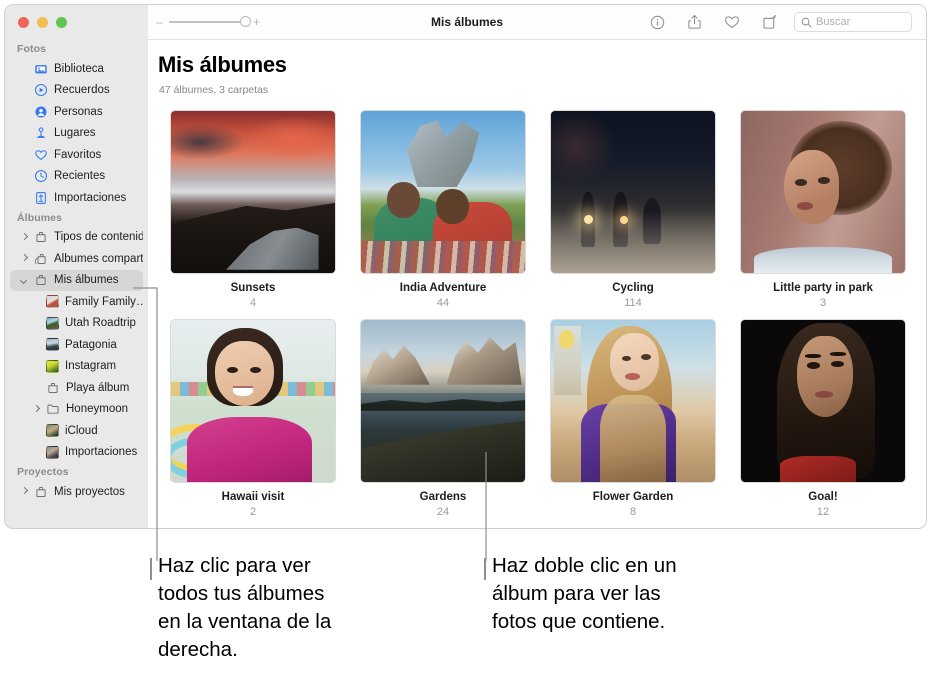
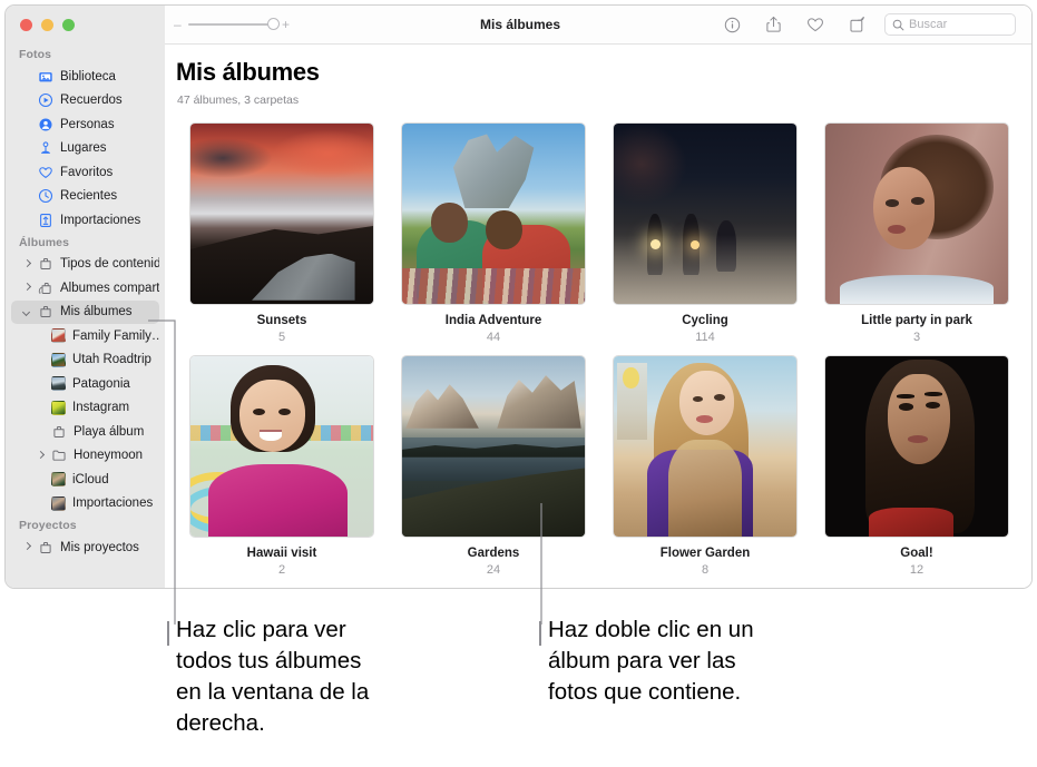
  Fotos
  Biblioteca
  Recuerdos
  Personas
  Lugares
  Favoritos
  Recientes
  Importaciones
  Álbumes
  Tipos de contenid
  Álbumes compart
  Mis álbumes
  Family Family…
  Utah Roadtrip
  Patagonia
  Instagram
  Playa álbum
  Honeymoon
  iCloud
  Importaciones
  Proyectos
  Mis proyectos
  –
  +
  Mis álbumes
  Buscar
  Mis álbumes
  47 álbumes, 3 carpetas
  Sunsets
- 4
+ 5
  India Adventure
  44
  Cycling
  114
  Little party in park
  3
  Hawaii visit
  2
  Gardens
  24
  Flower Garden
  8
  Goal!
  12
  Haz clic para ver
  todos tus álbumes
  en la ventana de la
  derecha.
  Haz doble clic en un
  álbum para ver las
  fotos que contiene.
